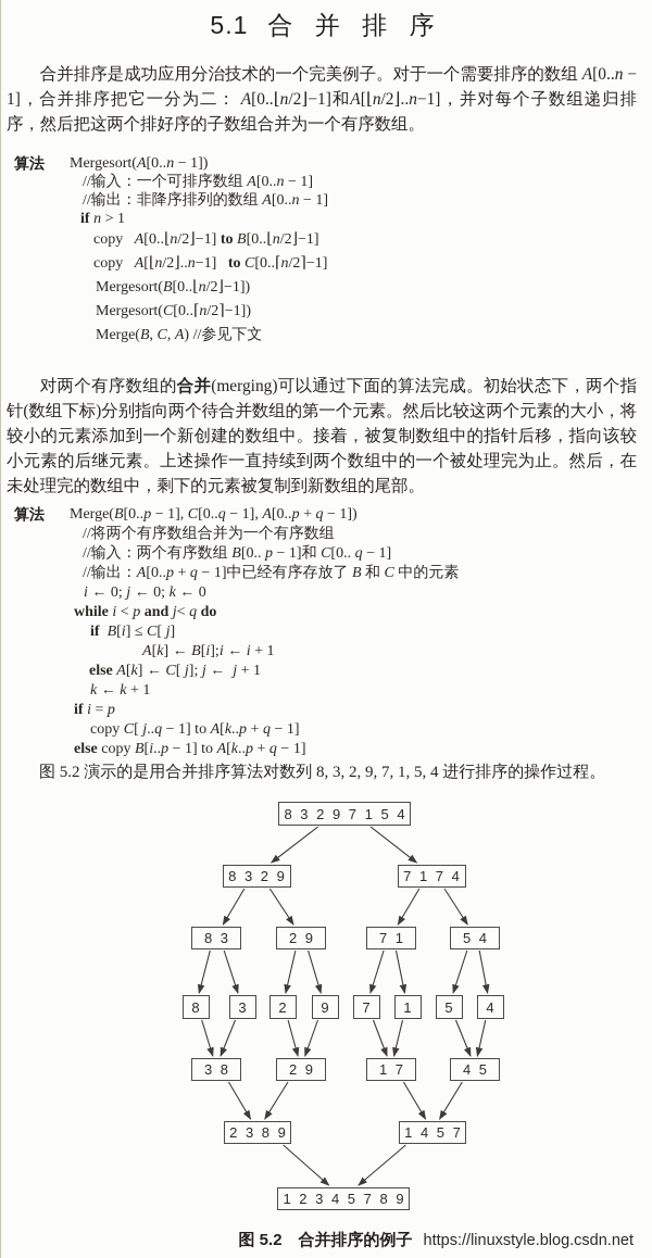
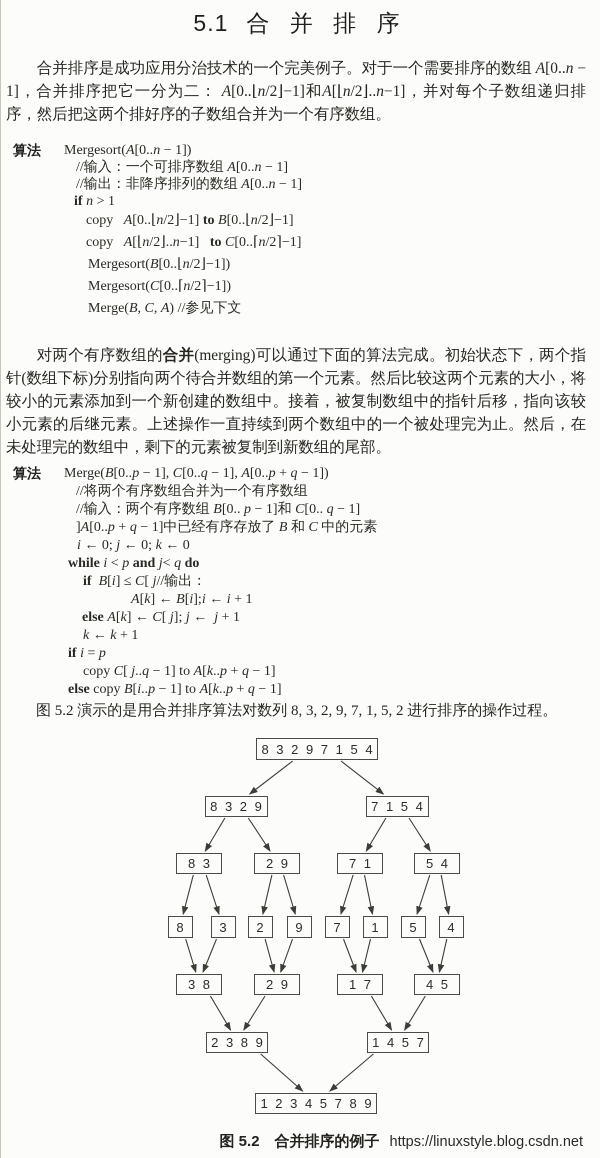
  5.1 合 并 排 序
  合并排序是成功应用分治技术的一个完美例子。对于一个需要排序的数组 A[0..n − 1]，合并排序把它一分为二： A[0..⌊n/2⌋−1]和A[⌊n/2⌋..n−1]，并对每个子数组递归排序，然后把这两个排好序的子数组合并为一个有序数组。
  算法
  Mergesort(A[0..n − 1])
  //输入：一个可排序数组 A[0..n − 1]
  //输出：非降序排列的数组 A[0..n − 1]
  if n > 1
  copy A[0..⌊n/2⌋−1] to B[0..⌊n/2⌋−1]
  copy A[⌊n/2⌋..n−1] to C[0..⌈n/2⌉−1]
  Mergesort(B[0..⌊n/2⌋−1])
  Mergesort(C[0..⌈n/2⌉−1])
  Merge(B, C, A) //参见下文
  对两个有序数组的合并(merging)可以通过下面的算法完成。初始状态下，两个指针(数组下标)分别指向两个待合并数组的第一个元素。然后比较这两个元素的大小，将较小的元素添加到一个新创建的数组中。接着，被复制数组中的指针后移，指向该较小元素的后继元素。上述操作一直持续到两个数组中的一个被处理完为止。然后，在未处理完的数组中，剩下的元素被复制到新数组的尾部。
  算法
  Merge(B[0..p − 1], C[0..q − 1], A[0..p + q − 1])
  //将两个有序数组合并为一个有序数组
  //输入：两个有序数组 B[0.. p − 1]和 C[0.. q − 1]
- //输出：A[0..p + q − 1]中已经有序存放了 B 和 C 中的元素
+ ]A[0..p + q − 1]中已经有序存放了 B 和 C 中的元素
  i ← 0; j ← 0; k ← 0
  while i < p and j< q do
- if B[i] ≤ C[ j]
+ if B[i] ≤ C[ j//输出：
  A[k] ← B[i];i ← i + 1
  else A[k] ← C[ j]; j ← j + 1
  k ← k + 1
  if i = p
  copy C[ j..q − 1] to A[k..p + q − 1]
  else copy B[i..p − 1] to A[k..p + q − 1]
- 图 5.2 演示的是用合并排序算法对数列 8, 3, 2, 9, 7, 1, 5, 4 进行排序的操作过程。
+ 图 5.2 演示的是用合并排序算法对数列 8, 3, 2, 9, 7, 1, 5, 2 进行排序的操作过程。
  8 3 2 9 7 1 5 4
  8 3 2 9
- 7 1 7 4
+ 7 1 5 4
  8 3
  2 9
  7 1
  5 4
  8
  3
  2
  9
  7
  1
  5
  4
  3 8
  2 9
  1 7
  4 5
  2 3 8 9
  1 4 5 7
  1 2 3 4 5 7 8 9
  图 5.2 合并排序的例子 https://linuxstyle.blog.csdn.net
